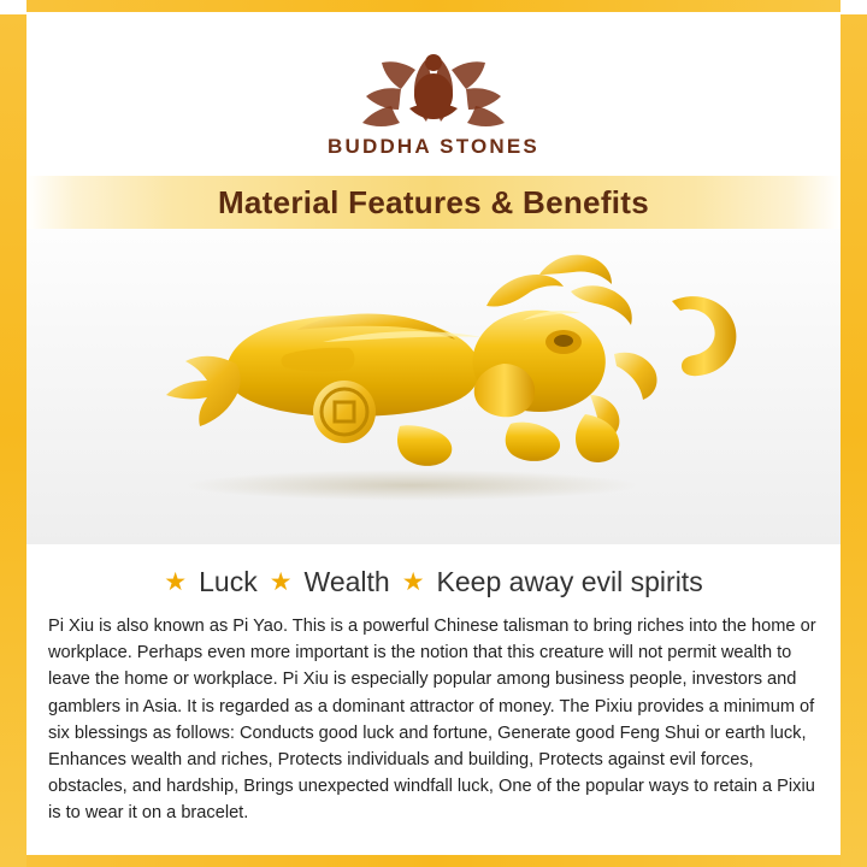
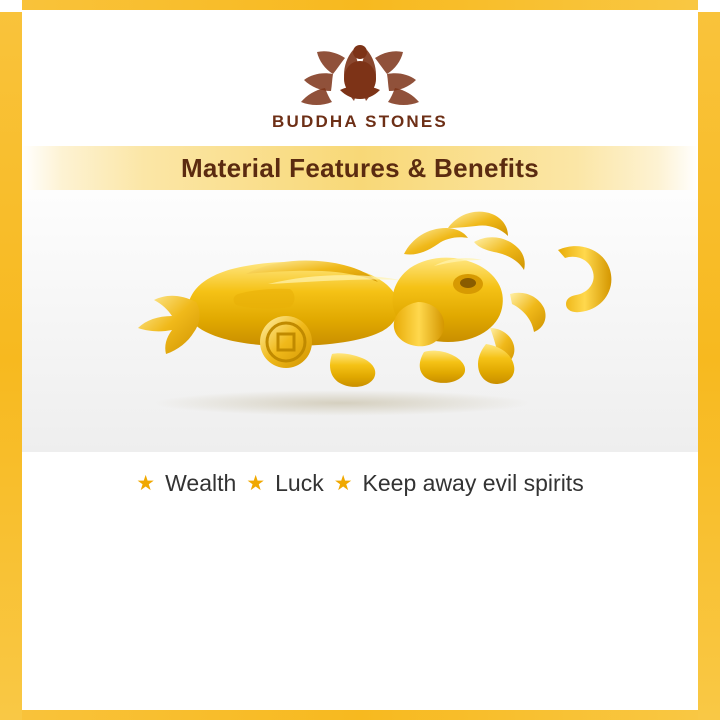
  BUDDHA STONES
  Material Features & Benefits
  ★
- Luck
+ Wealth
  ★
- Wealth
+ Luck
  ★
  Keep away evil spirits
- Pi Xiu is also known as Pi Yao. This is a powerful Chinese talisman to bring riches into the home or workplace. Perhaps even more important is the notion that this creature will not permit wealth to leave the home or workplace. Pi Xiu is especially popular among business people, investors and gamblers in Asia. It is regarded as a dominant attractor of money. The Pixiu provides a minimum of six blessings as follows: Conducts good luck and fortune, Generate good Feng Shui or earth luck, Enhances wealth and riches, Protects individuals and building, Protects against evil forces, obstacles, and hardship, Brings unexpected windfall luck, One of the popular ways to retain a Pixiu is to wear it on a bracelet.
